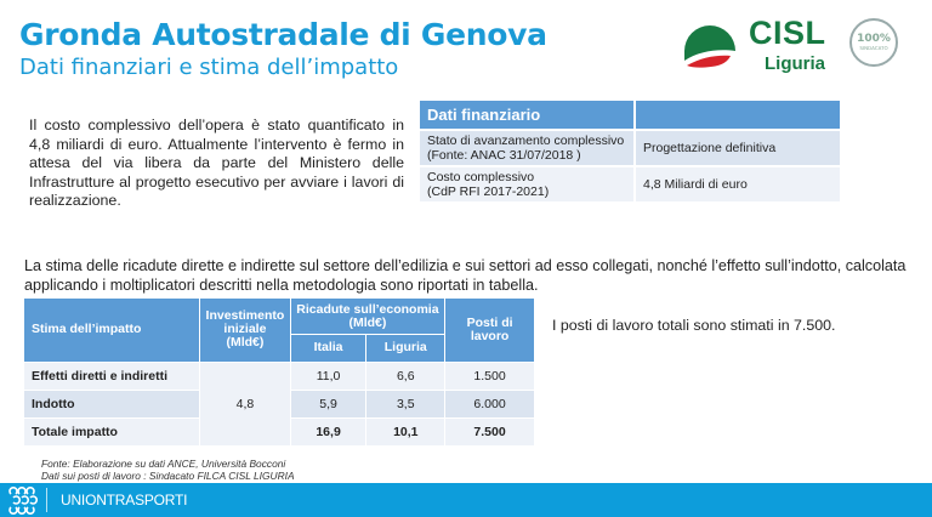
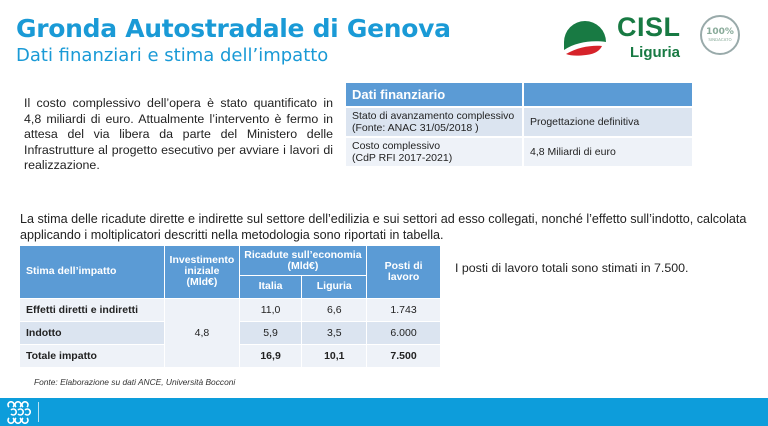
  Gronda Autostradale di Genova
  Dati finanziari e stima dell’impatto
  CISL
  Liguria
  100%
  Il costo complessivo dell’opera è stato quantificato in 4,8 miliardi di euro. Attualmente l’intervento è fermo in attesa del via libera da parte del Ministero delle Infrastrutture al progetto esecutivo per avviare i lavori di realizzazione.
  Dati finanziario
- Stato di avanzamento complessivo(Fonte: ANAC 31/07/2018 )	Progettazione definitiva
+ Stato di avanzamento complessivo(Fonte: ANAC 31/05/2018 )	Progettazione definitiva
  Costo complessivo(CdP RFI 2017-2021)	4,8 Miliardi di euro
  La stima delle ricadute dirette e indirette sul settore dell’edilizia e sui settori ad esso collegati, nonché l’effetto sull’indotto, calcolata applicando i moltiplicatori descritti nella metodologia sono riportati in tabella.
  Stima dell’impatto	Investimento iniziale (Mld€)	Ricadute sull’economia (Mld€)	Posti di lavoro
  Italia	Liguria
- Effetti diretti e indiretti	4,8	11,0	6,6	1.500
+ Effetti diretti e indiretti	4,8	11,0	6,6	1.743
  Indotto	5,9	3,5	6.000
  Totale impatto	16,9	10,1	7.500
  I posti di lavoro totali sono stimati in 7.500.
  Fonte: Elaborazione su dati ANCE, Università Bocconi
- Dati sui posti di lavoro : Sindacato FILCA CISL LIGURIA
- UNIONTRASPORTI
